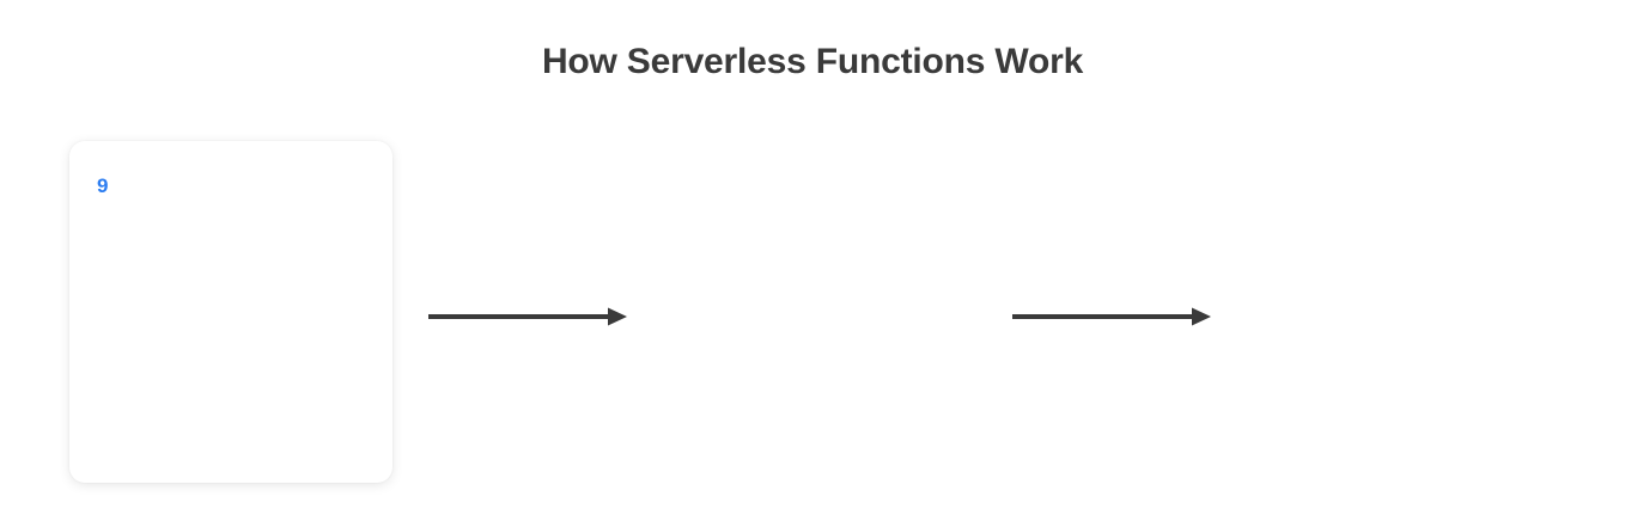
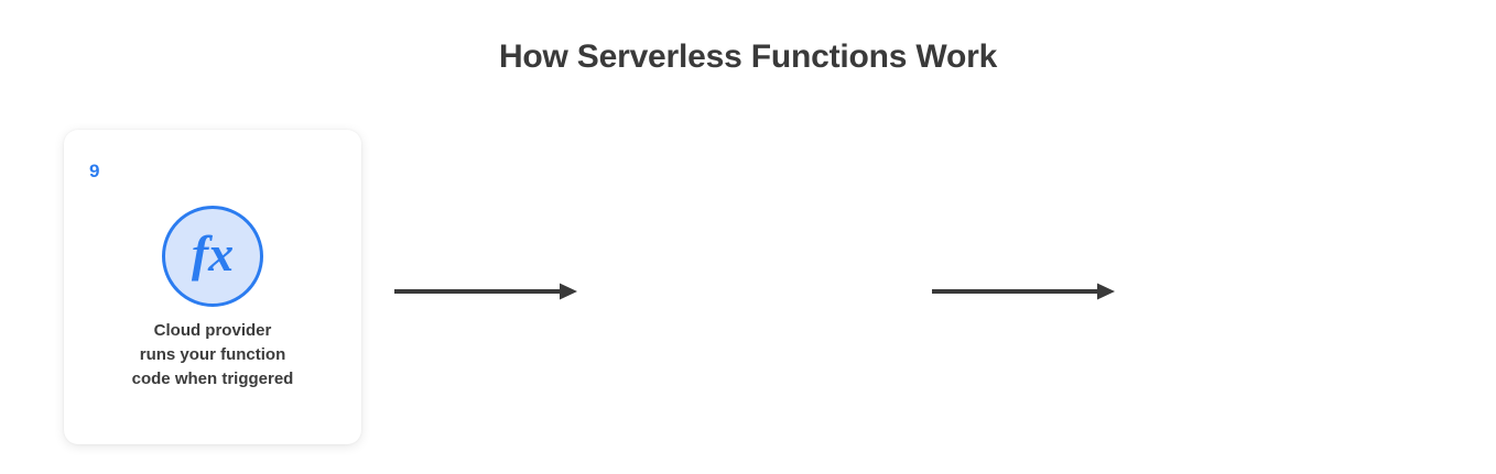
  How Serverless Functions Work
  9
+ fx
+ Cloud provider
+ runs your function
+ code when triggered
